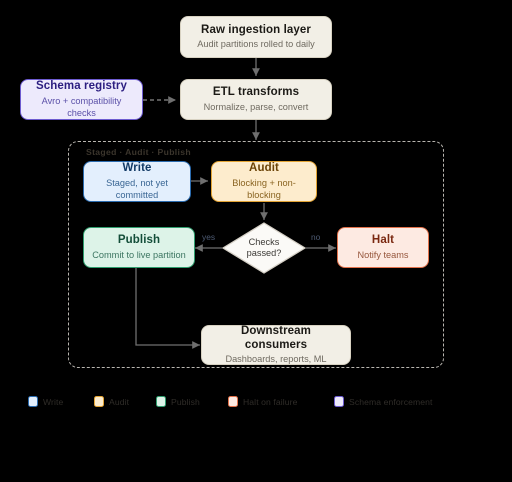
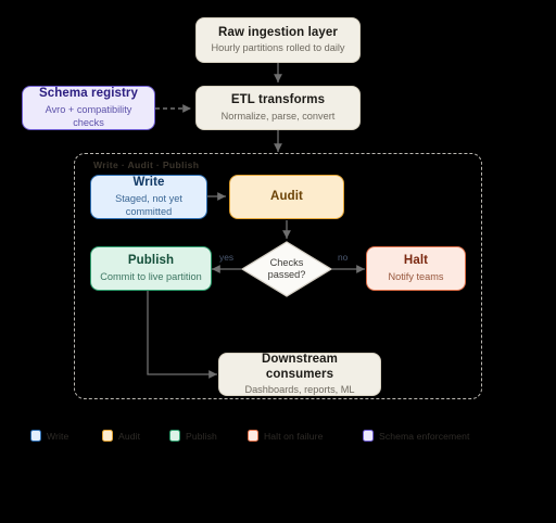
- Staged · Audit · Publish
+ Write · Audit · Publish
  Raw ingestion layer
- Audit partitions rolled to daily
+ Hourly partitions rolled to daily
  Schema registry
  Avro + compatibility checks
  ETL transforms
  Normalize, parse, convert
  Write
  Staged, not yet committed
  Audit
- Blocking + non-blocking
  Publish
  Commit to live partition
  Halt
  Notify teams
  Downstream consumers
  Dashboards, reports, ML
  Checks
  passed?
  yes
  no
  Write
  Audit
  Publish
  Halt on failure
  Schema enforcement
